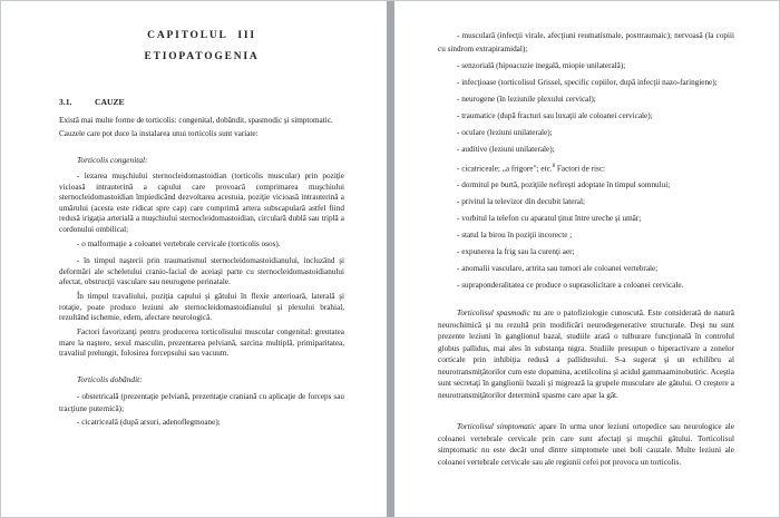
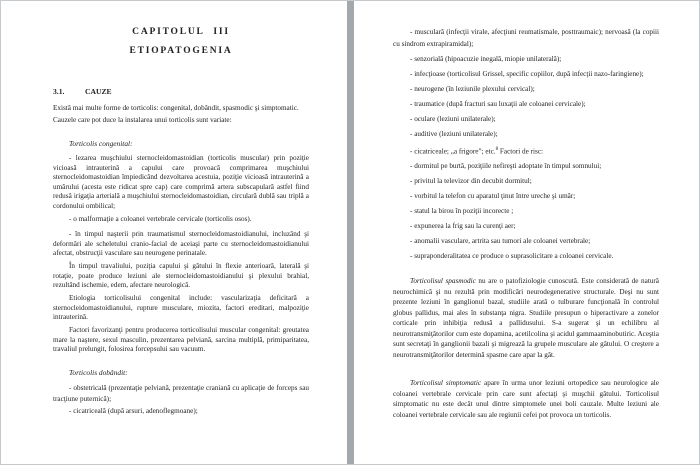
  CAPITOLUL III
  ETIOPATOGENIA
  3.1. CAUZE
  Există mai multe forme de torticolis: congenital, dobândit, spasmodic şi simptomatic.
  Cauzele care pot duce la instalarea unui torticolis sunt variate:
  Torticolis congenital:
  - lezarea muşchiului sternocleidomastoidian (torticolis muscular) prin poziţie vicioasă intrauterină a capului care provoacă comprimarea muşchiului sternocleidomastoidian împiedicând dezvoltarea acestuia, poziţie vicioasă intrauterină a umărului (acesta este ridicat spre cap) care comprimă artera subscapulară astfel fiind redusă irigaţia arterială a muşchiului sternocleidomastoidian, circulară dublă sau triplă a cordonului ombilical;
  - o malformaţie a coloanei vertebrale cervicale (torticolis osos).
  - în timpul naşterii prin traumatismul sternocleidomastoidianului, incluzând şi deformări ale scheletului cranio-facial de aceiaşi parte cu sternocleidomastoidianului afectat, obstrucţii vasculare sau neurogene perinatale.
  În timpul travaliului, poziţia capului şi gâtului în flexie anterioară, laterală şi rotaţie, poate produce leziuni ale sternocleidomastoidianului şi plexului brahial, rezultând ischemie, edem, afectare neurologică.
+ Etiologia torticolisului congenital include: vascularizaţia deficitară a sternocleidomastoidianului, rupture musculare, miozita, factori ereditari, malpoziţie intrauterină.
  Factori favorizanţi pentru producerea torticolisului muscular congenital: greutatea mare la naştere, sexul masculin, prezentarea pelviană, sarcina multiplă, primiparitatea, travaliul prelungit, folosirea forcepsului sau vacuum.
  Torticolis dobândit:
  - obstetricală (prezentaţie pelviană, prezentaţie craniană cu aplicaţie de forceps sau tracţiune puternică);
  - cicatriceală (după arsuri, adenoflegmoane);
  - musculară (infecţii virale, afecţiuni reumatismale, posttraumaic); nervoasă (la copiii cu sindrom extrapiramidal);
  - senzorială (hipoacuzie inegală, miopie unilaterală);
  - infecţioase (torticolisul Grissel, specific copiilor, după infecţii nazo-faringiene);
  - neurogene (în leziunile plexului cervical);
  - traumatice (după fracturi sau luxaţii ale coloanei cervicale);
  - oculare (leziuni unilaterale);
  - auditive (leziuni unilaterale);
  - cicatriceale; „a frigore”; etc. Factori de risc:
  - dormitul pe burtă, poziţiile nefireşti adoptate în timpul somnului;
- - privitul la televizor din decubit lateral;
+ - privitul la televizor din decubit dormitul;
  - vorbitul la telefon cu aparatul ţinut între ureche şi umăr;
  - statul la birou în poziţii incorecte ;
  - expunerea la frig sau la curenţi aer;
  - anomalii vasculare, artrita sau tumori ale coloanei vertebrale;
  Torticolisul spasmodic nu are o patofiziologie cunoscută. Este considerată de natură neurochimică şi nu rezultă prin modificări neurodegenerative structurale. Deşi nu sunt prezente leziuni în ganglionul bazal, studiile arată o tulburare funcţională în controlul globus pallidus, mai ales în substanţa nigra. Studiile presupun o hiperactivare a zonelor corticale prin inhibiţia redusă a pallidusului. S-a sugerat şi un echilibru al neurotransmiţătorilor cum este dopamina, acetilcolina şi acidul gammaaminobutiric. Aceştia sunt secretaţi în ganglionii bazali şi migrează la grupele musculare ale gâtului. O creştere a neurotransmiţătorilor determină spasme care apar la gât.
  Torticolisul simptomatic apare în urma unor leziuni ortopedice sau neurologice ale coloanei vertebrale cervicale prin care sunt afectaţi şi muşchii gâtului. Torticolisul simptomatic nu este decât unul dintre simptomele unei boli cauzale. Multe leziuni ale coloanei vertebrale cervicale sau ale regiunii cefei pot provoca un torticolis.
